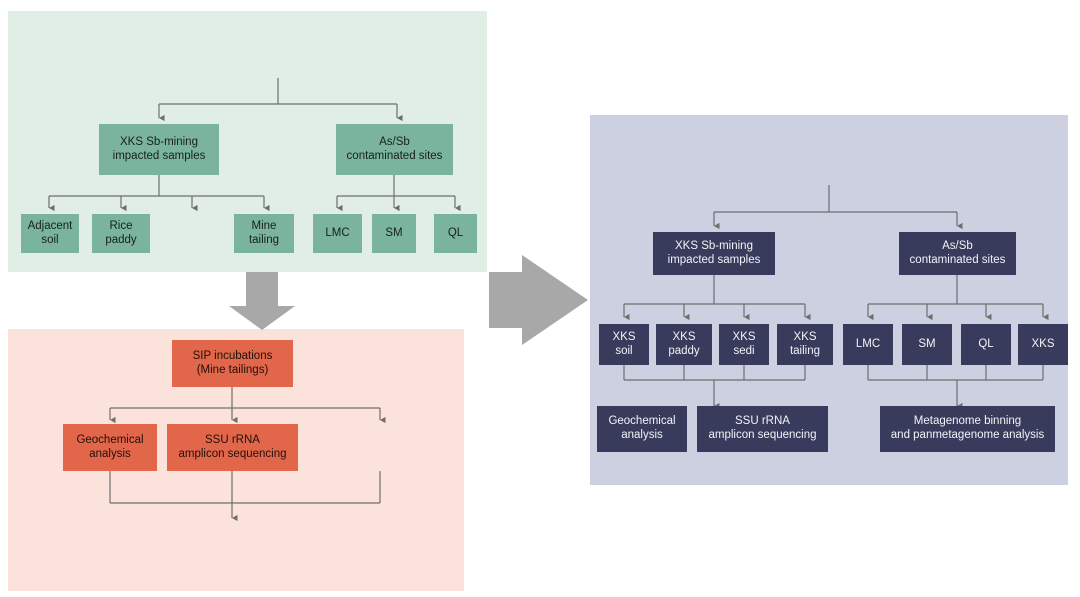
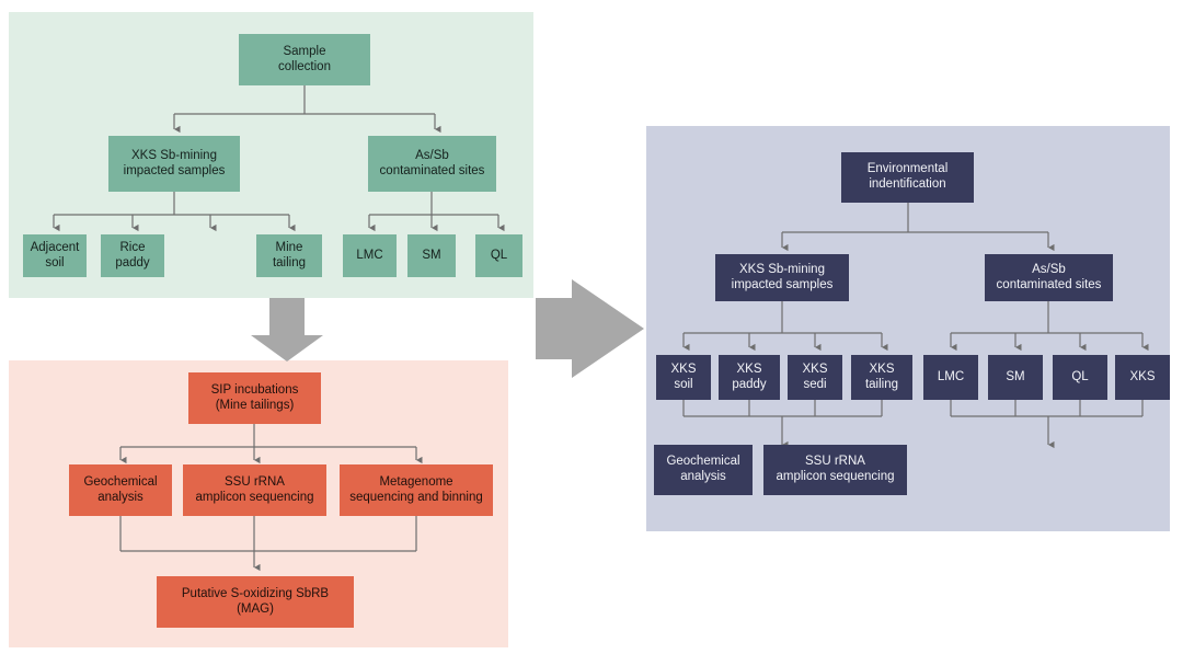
+ Sample
+ collection
  XKS Sb-mining
  impacted samples
  As/Sb
  contaminated sites
  Adjacent
  soil
  Rice
  paddy
  Mine
  tailing
  LMC
  SM
  QL
  SIP incubations
  (Mine tailings)
  Geochemical
  analysis
  SSU rRNA
  amplicon sequencing
+ Metagenome
+ sequencing and binning
+ Putative S-oxidizing SbRB
+ (MAG)
+ Environmental
+ indentification
  XKS Sb-mining
  impacted samples
  As/Sb
  contaminated sites
  XKS
  soil
  XKS
  paddy
  XKS
  sedi
  XKS
  tailing
  LMC
  SM
  QL
  XKS
  Geochemical
  analysis
  SSU rRNA
  amplicon sequencing
- Metagenome binning
- and panmetagenome analysis
